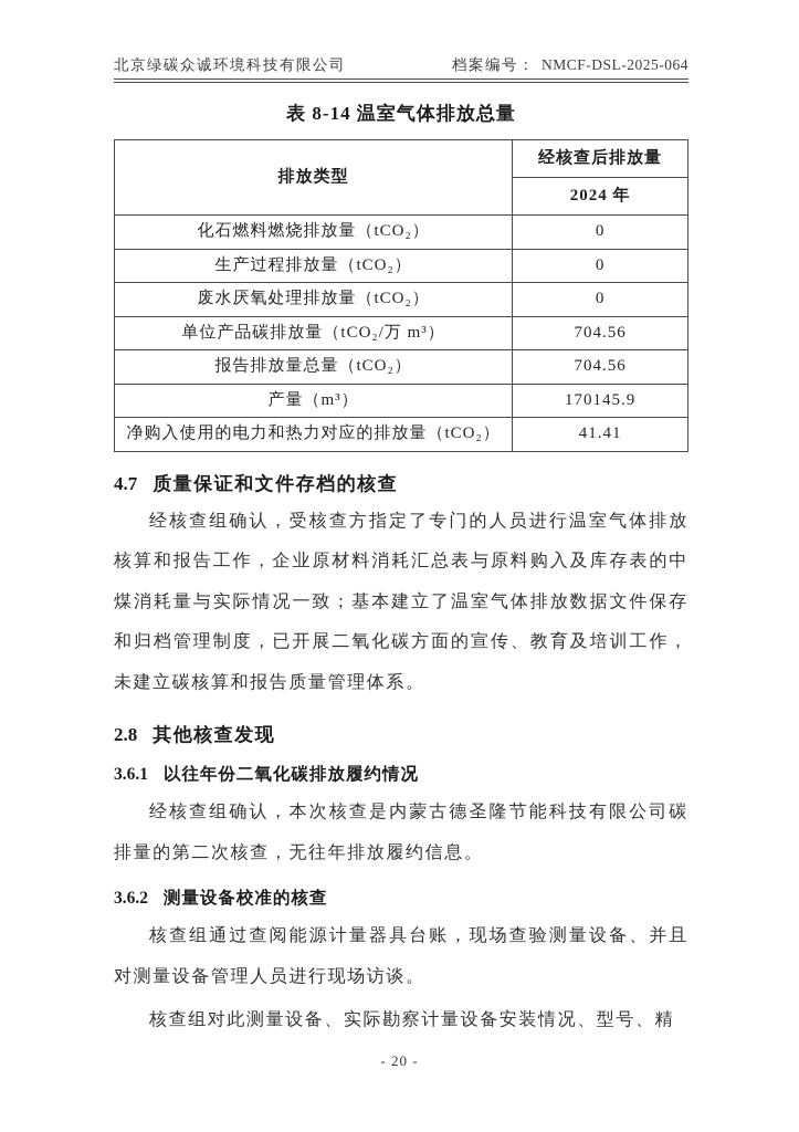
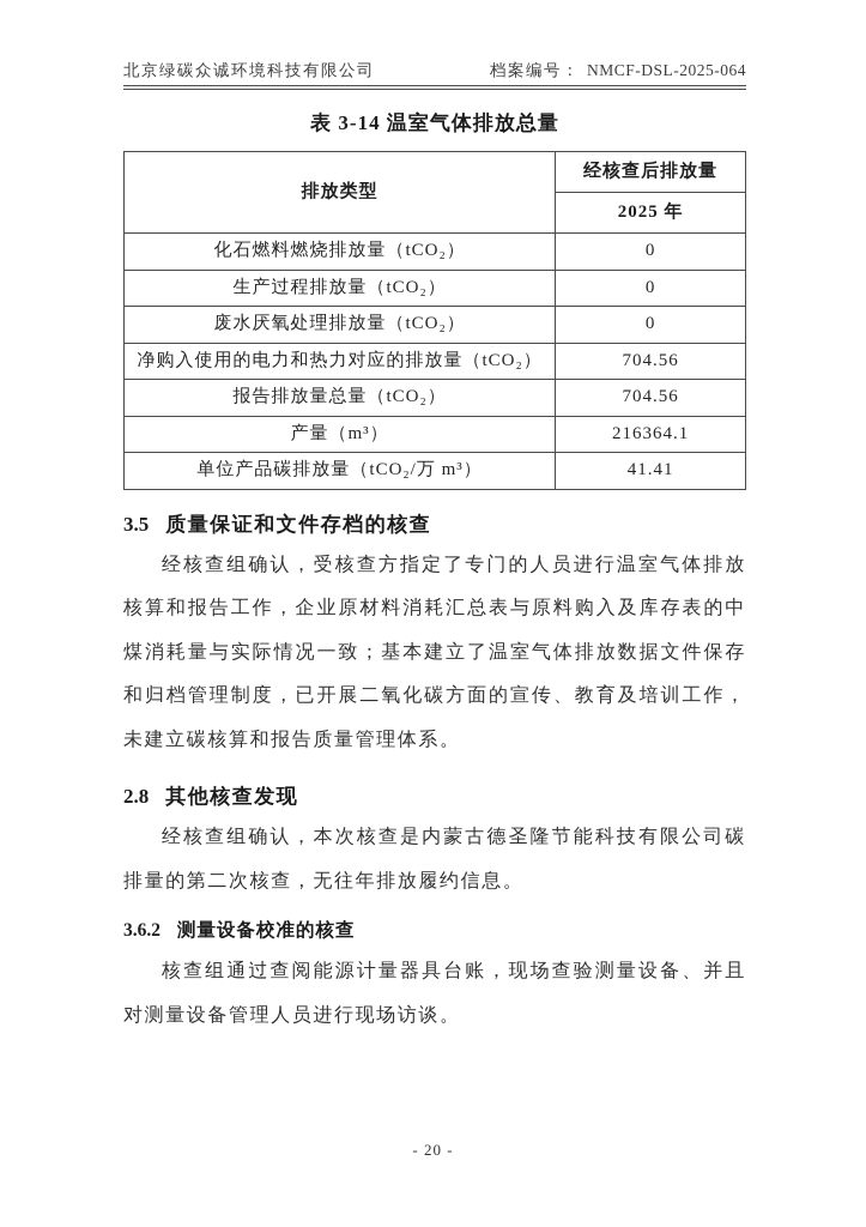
  北京绿碳众诚环境科技有限公司
  档案编号： NMCF-DSL-2025-064
- 表 8-14 温室气体排放总量
+ 表 3-14 温室气体排放总量
  排放类型	经核查后排放量
- 2024 年
+ 2025 年
  化石燃料燃烧排放量（tCO₂）	0
  生产过程排放量（tCO₂）	0
  废水厌氧处理排放量（tCO₂）	0
- 单位产品碳排放量（tCO₂/万 m³）	704.56
+ 净购入使用的电力和热力对应的排放量（tCO₂）	704.56
  报告排放量总量（tCO₂）	704.56
- 产量（m³）	170145.9
+ 产量（m³）	216364.1
- 净购入使用的电力和热力对应的排放量（tCO₂）	41.41
+ 单位产品碳排放量（tCO₂/万 m³）	41.41
- 4.7 质量保证和文件存档的核查
+ 3.5 质量保证和文件存档的核查
  经核查组确认，受核查方指定了专门的人员进行温室气体排放核算和报告工作，企业原材料消耗汇总表与原料购入及库存表的中煤消耗量与实际情况一致；基本建立了温室气体排放数据文件保存和归档管理制度，已开展二氧化碳方面的宣传、教育及培训工作，未建立碳核算和报告质量管理体系。
  2.8 其他核查发现
- 3.6.1 以往年份二氧化碳排放履约情况
  经核查组确认，本次核查是内蒙古德圣隆节能科技有限公司碳排量的第二次核查，无往年排放履约信息。
  3.6.2 测量设备校准的核查
  核查组通过查阅能源计量器具台账，现场查验测量设备、并且对测量设备管理人员进行现场访谈。
- 核查组对此测量设备、实际勘察计量设备安装情况、型号、精
  - 20 -
